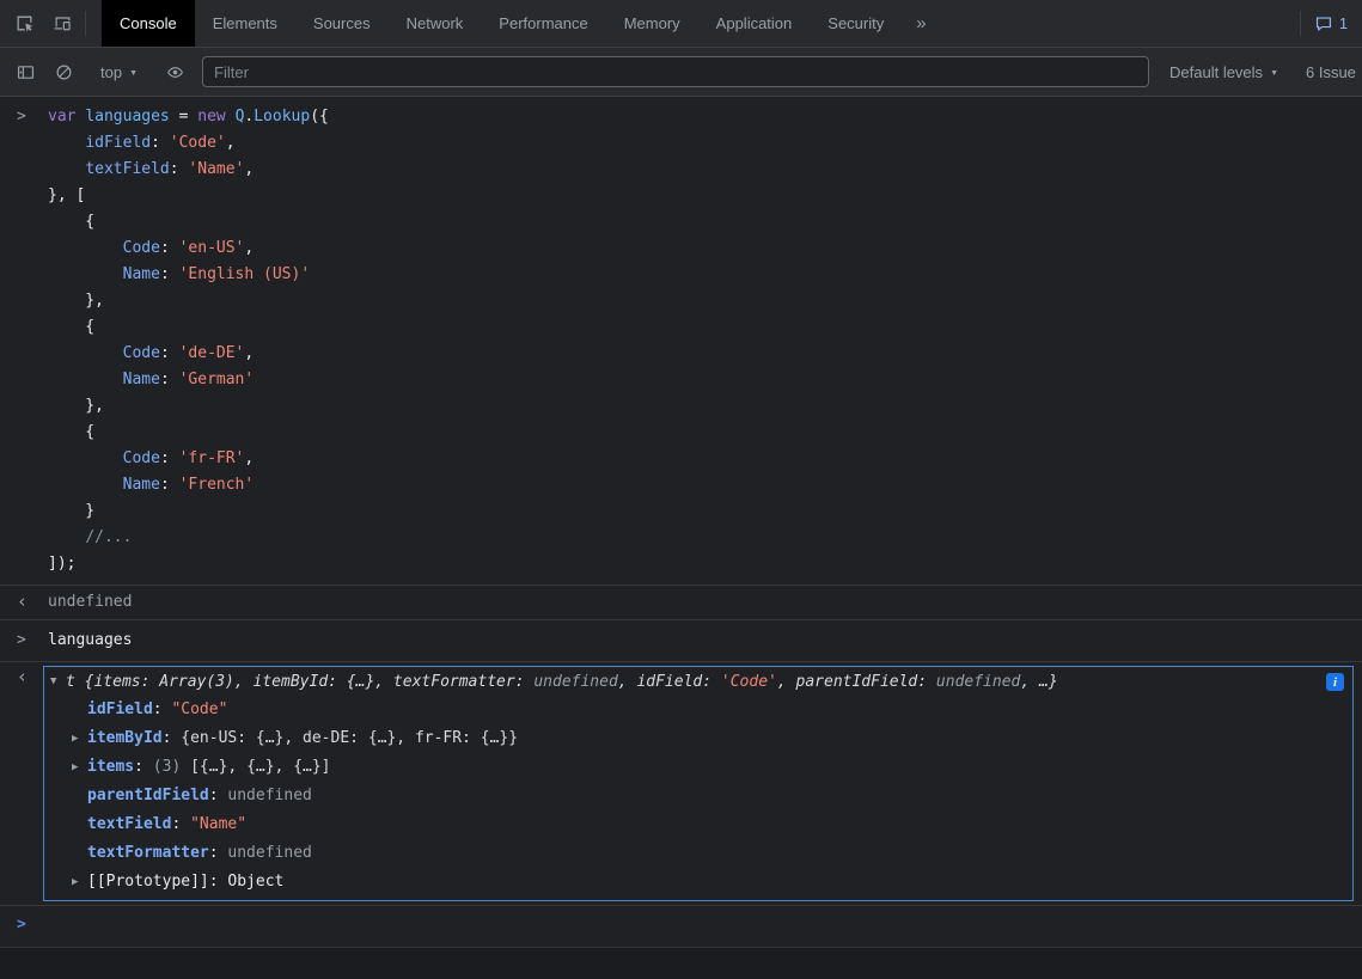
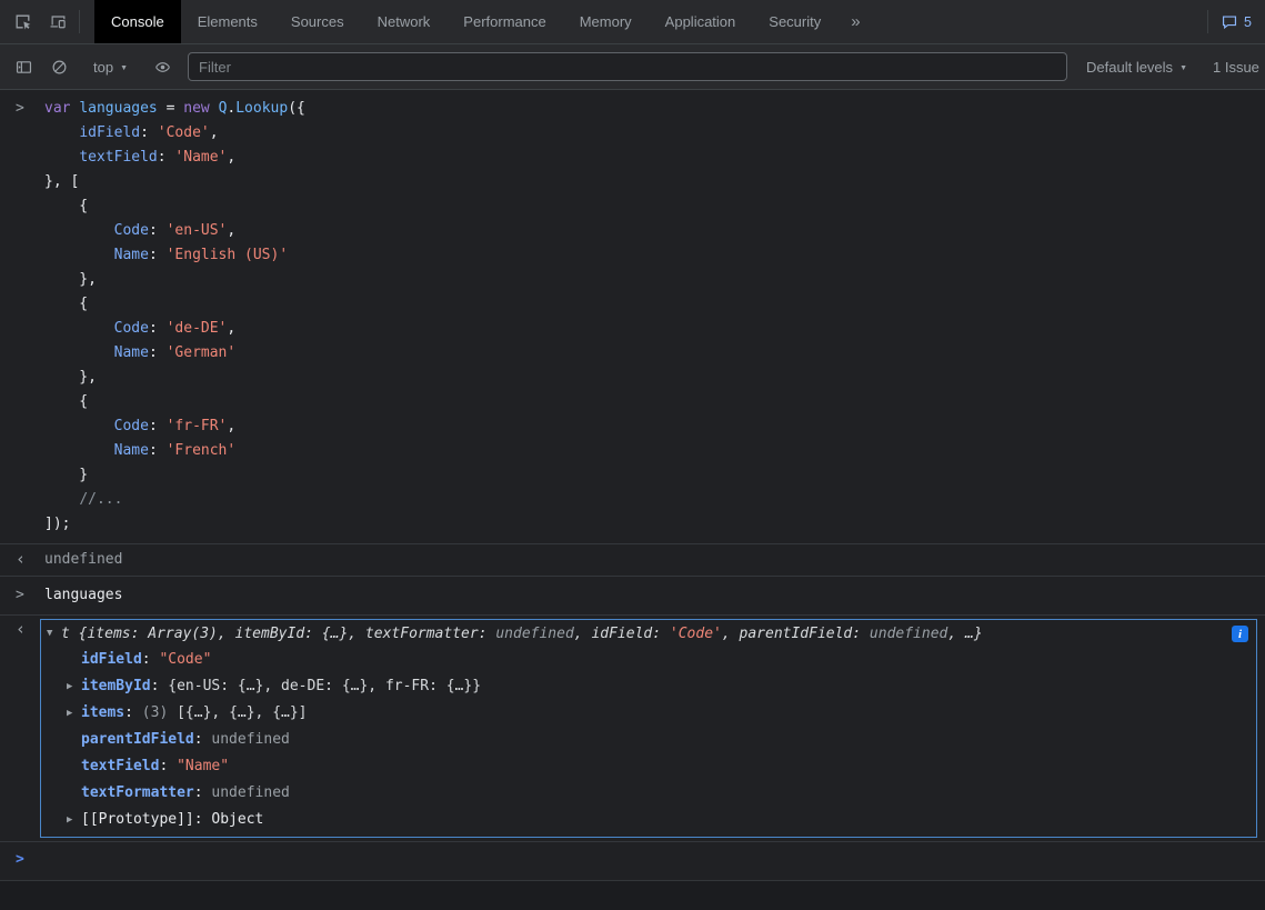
  Console
  Elements
  Sources
  Network
  Performance
  Memory
  Application
  Security
  »
- 1
+ 5
  top
  Filter
  Default levels
- 6 Issue
+ 1 Issue
  >
  var languages = new Q.Lookup({
  idField: 'Code',
  textField: 'Name',
  }, [
  {
  Code: 'en-US',
  Name: 'English (US)'
  },
  {
  Code: 'de-DE',
  Name: 'German'
  },
  {
  Code: 'fr-FR',
  Name: 'French'
  }
  //...
  ]);
  ‹
  undefined
  >
  languages
  ‹
  ▼
  t {items: Array(3), itemById: {…}, textFormatter: undefined, idField: 'Code', parentIdField: undefined, …}
  i
  idField: "Code"
  ▶
  itemById: {en-US: {…}, de-DE: {…}, fr-FR: {…}}
  ▶
  items: (3) [{…}, {…}, {…}]
  parentIdField: undefined
  textField: "Name"
  textFormatter: undefined
  ▶
  [[Prototype]]: Object
  >
